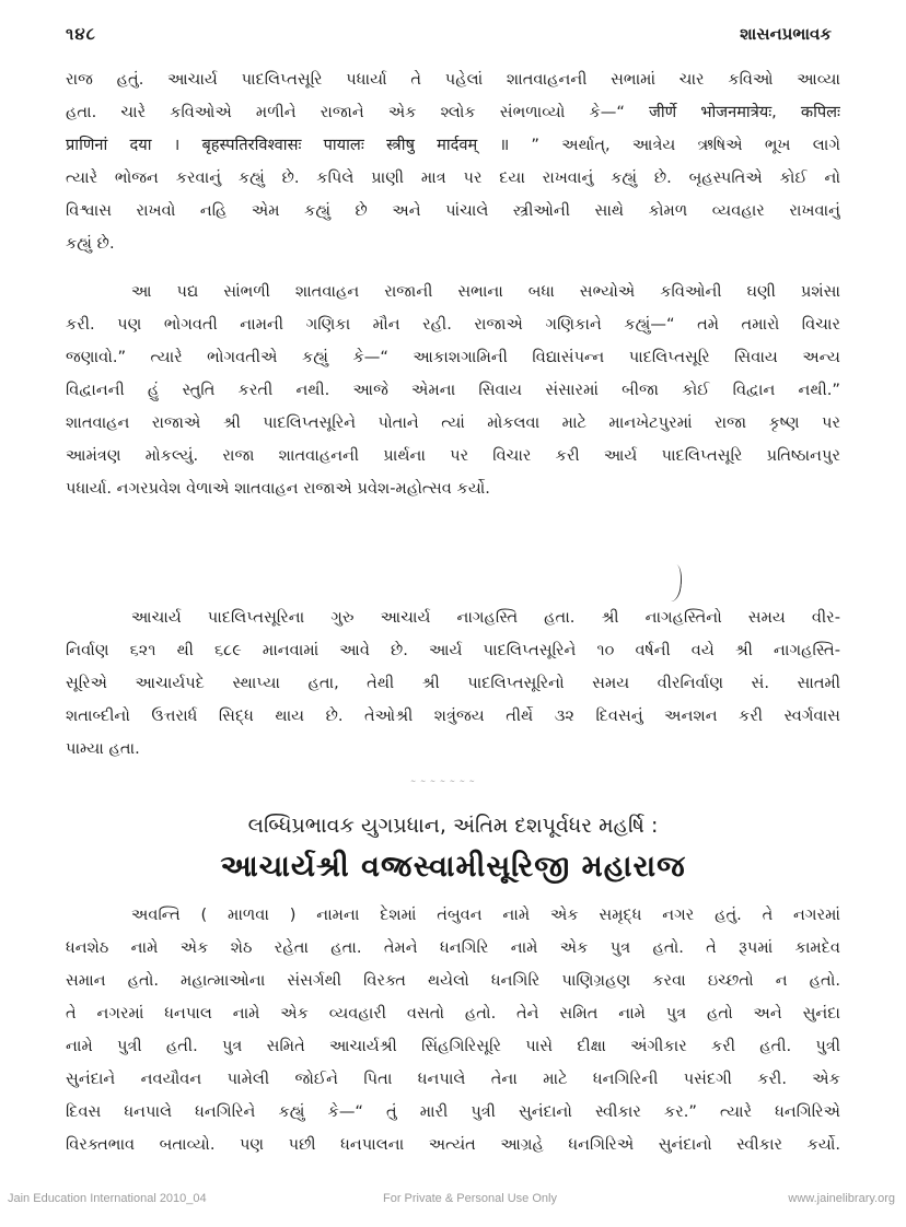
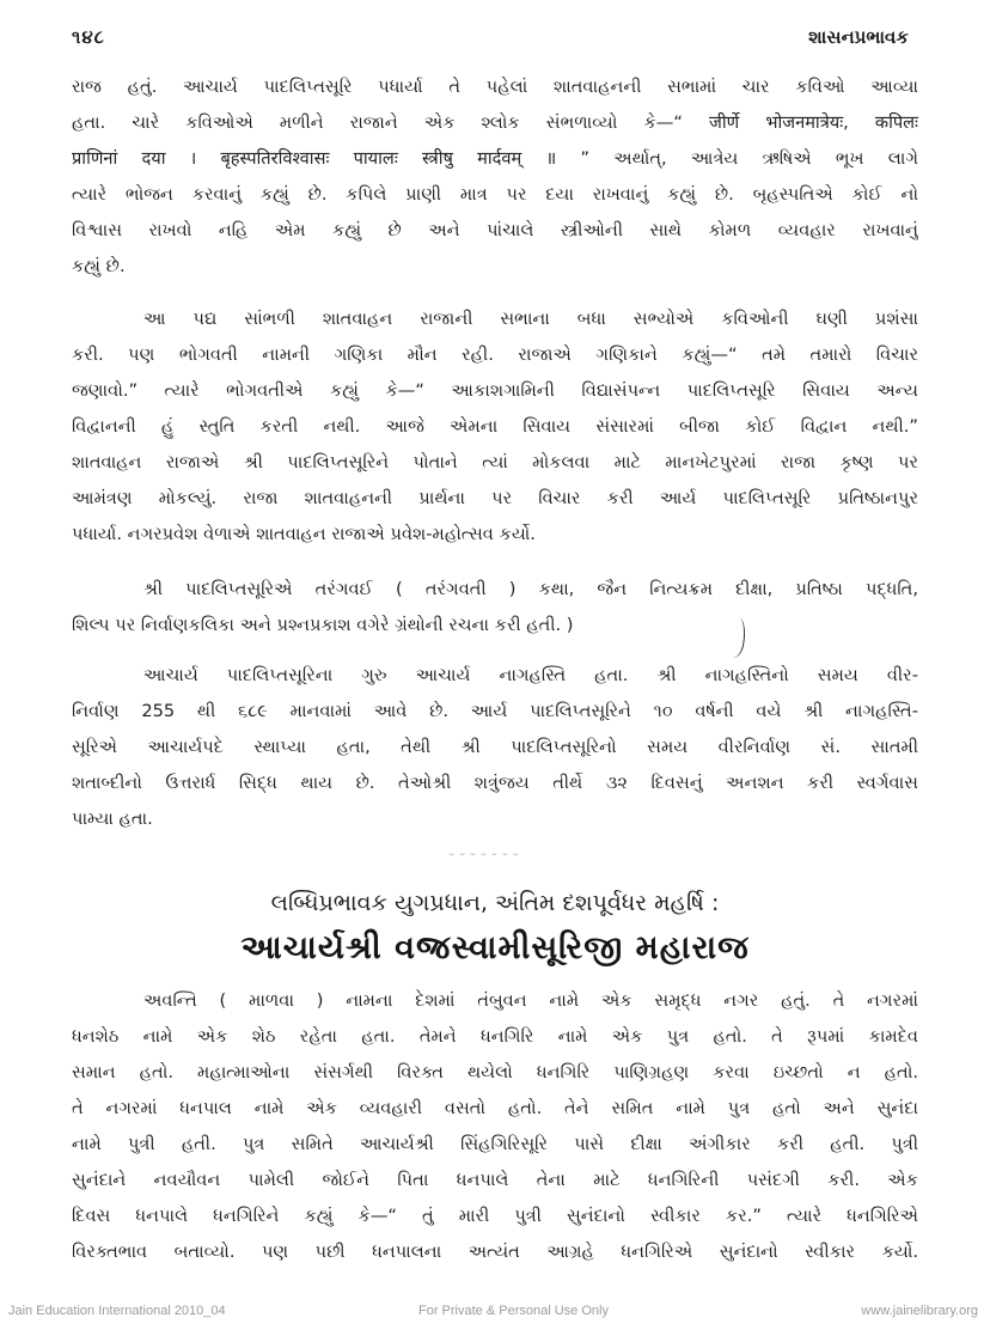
  ૧૪૮
  શાસનપ્રભાવક
  રાજ હતું. આચાર્ય પાદલિપ્તસૂરિ પધાર્યા તે પહેલાં શાતવાહનની સભામાં ચાર કવિઓ આવ્યા
  હતા. ચારે કવિઓએ મળીને રાજાને એક શ્લોક સંભળાવ્યો કે—“ जीर्णे भोजनमात्रेयः, कपिलः
  प्राणिनां दया । बृहस्पतिरविश्वासः पायालः स्त्रीषु मार्दवम् ॥ ” અર્થાત્, આત્રેય ઋષિએ ભૂખ લાગે
  ત્યારે ભોજન કરવાનું કહ્યું છે. કપિલે પ્રાણી માત્ર પર દયા રાખવાનું કહ્યું છે. બૃહસ્પતિએ કોઈ નો
  વિશ્વાસ રાખવો નહિ એમ કહ્યું છે અને પાંચાલે સ્ત્રીઓની સાથે કોમળ વ્યવહાર રાખવાનું
  કહ્યું છે.
  આ પદ્ય સાંભળી શાતવાહન રાજાની સભાના બધા સભ્યોએ કવિઓની ઘણી પ્રશંસા
  કરી. પણ ભોગવતી નામની ગણિકા મૌન રહી. રાજાએ ગણિકાને કહ્યું—“ તમે તમારો વિચાર
  જણાવો.” ત્યારે ભોગવતીએ કહ્યું કે—“ આકાશગામિની વિદ્યાસંપન્ન પાદલિપ્તસૂરિ સિવાય અન્ય
  વિદ્વાનની હું સ્તુતિ કરતી નથી. આજે એમના સિવાય સંસારમાં બીજા કોઈ વિદ્વાન નથી.”
  શાતવાહન રાજાએ શ્રી પાદલિપ્તસૂરિને પોતાને ત્યાં મોકલવા માટે માનખેટપુરમાં રાજા કૃષ્ણ પર
  આમંત્રણ મોકલ્યું. રાજા શાતવાહનની પ્રાર્થના પર વિચાર કરી આર્ય પાદલિપ્તસૂરિ પ્રતિષ્ઠાનપુર
  પધાર્યા. નગરપ્રવેશ વેળાએ શાતવાહન રાજાએ પ્રવેશ-મહોત્સવ કર્યો.
+ શ્રી પાદલિપ્તસૂરિએ તરંગવઈ ( તરંગવતી ) કથા, જૈન નિત્યક્રમ દીક્ષા, પ્રતિષ્ઠા પદ્ધતિ,
+ શિલ્પ પર નિર્વાણકલિકા અને પ્રશ્નપ્રકાશ વગેરે ગ્રંથોની રચના કરી હતી. )
  આચાર્ય પાદલિપ્તસૂરિના ગુરુ આચાર્ય નાગહસ્તિ હતા. શ્રી નાગહસ્તિનો સમય વીર-
- નિર્વાણ ૬૨૧ થી ૬૮૯ માનવામાં આવે છે. આર્ય પાદલિપ્તસૂરિને ૧૦ વર્ષની વયે શ્રી નાગહસ્તિ-
+ નિર્વાણ 255 થી ૬૮૯ માનવામાં આવે છે. આર્ય પાદલિપ્તસૂરિને ૧૦ વર્ષની વયે શ્રી નાગહસ્તિ-
  સૂરિએ આચાર્યપદે સ્થાપ્યા હતા, તેથી શ્રી પાદલિપ્તસૂરિનો સમય વીરનિર્વાણ સં. સાતમી
  શતાબ્દીનો ઉત્તરાર્ધ સિદ્ધ થાય છે. તેઓશ્રી શત્રુંજય તીર્થે ૩૨ દિવસનું અનશન કરી સ્વર્ગવાસ
  પામ્યા હતા.
  લબ્ધિપ્રભાવક યુગપ્રધાન, અંતિમ દશપૂર્વધર મહર્ષિ :
  આચાર્યશ્રી વજ્રસ્વામીસૂરિજી મહારાજ
  અવન્તિ ( માળવા ) નામના દેશમાં તંબુવન નામે એક સમૃદ્ધ નગર હતું. તે નગરમાં
  ધનશેઠ નામે એક શેઠ રહેતા હતા. તેમને ધનગિરિ નામે એક પુત્ર હતો. તે રૂપમાં કામદેવ
  સમાન હતો. મહાત્માઓના સંસર્ગથી વિરક્ત થયેલો ધનગિરિ પાણિગ્રહણ કરવા ઇચ્છતો ન હતો.
  તે નગરમાં ધનપાલ નામે એક વ્યવહારી વસતો હતો. તેને સમિત નામે પુત્ર હતો અને સુનંદા
  નામે પુત્રી હતી. પુત્ર સમિતે આચાર્યશ્રી સિંહગિરિસૂરિ પાસે દીક્ષા અંગીકાર કરી હતી. પુત્રી
  સુનંદાને નવયૌવન પામેલી જોઈને પિતા ધનપાલે તેના માટે ધનગિરિની પસંદગી કરી. એક
  દિવસ ધનપાલે ધનગિરિને કહ્યું કે—“ તું મારી પુત્રી સુનંદાનો સ્વીકાર કર.” ત્યારે ધનગિરિએ
  વિરક્તભાવ બતાવ્યો. પણ પછી ધનપાલના અત્યંત આગ્રહે ધનગિરિએ સુનંદાનો સ્વીકાર કર્યો.
  Jain Education International 2010_04
  For Private & Personal Use Only
  www.jainelibrary.org
